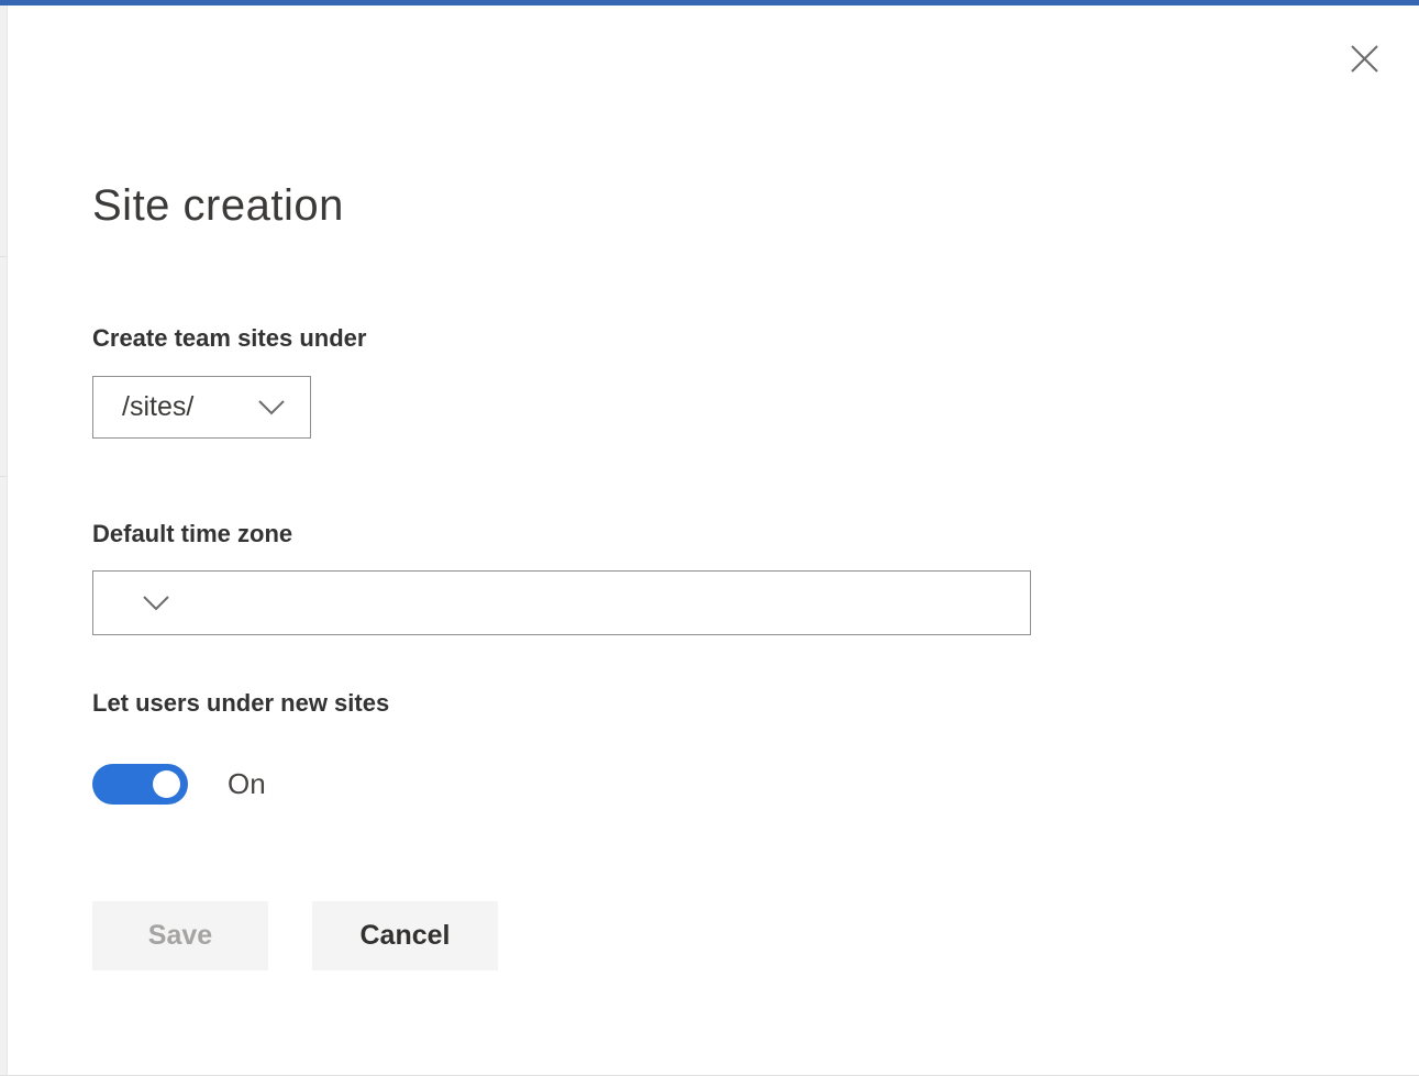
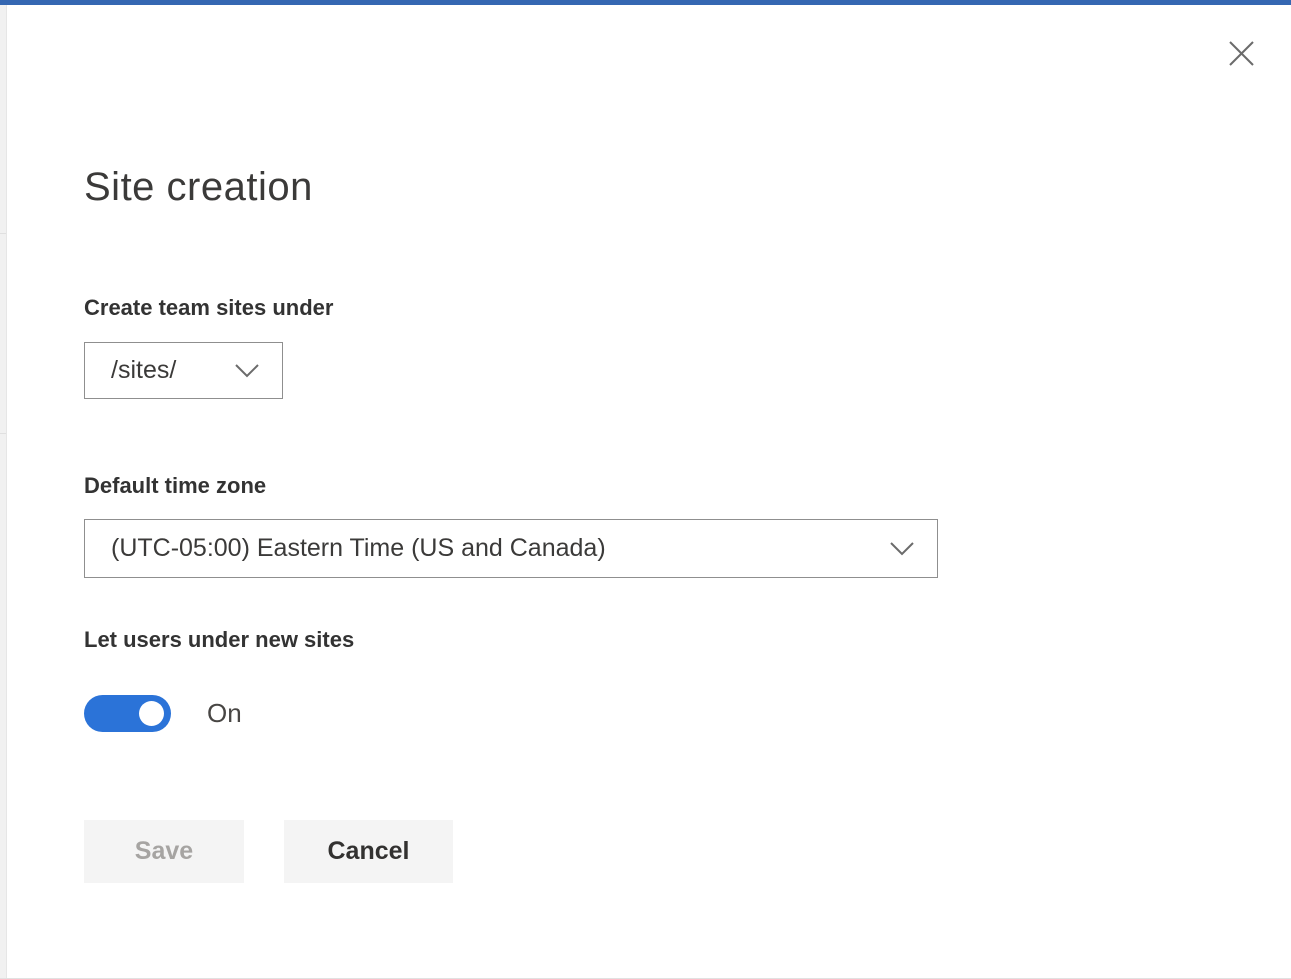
  Site creation
  Create team sites under
  /sites/
  Default time zone
+ (UTC-05:00) Eastern Time (US and Canada)
  Let users under new sites
  On
  Save
  Cancel
